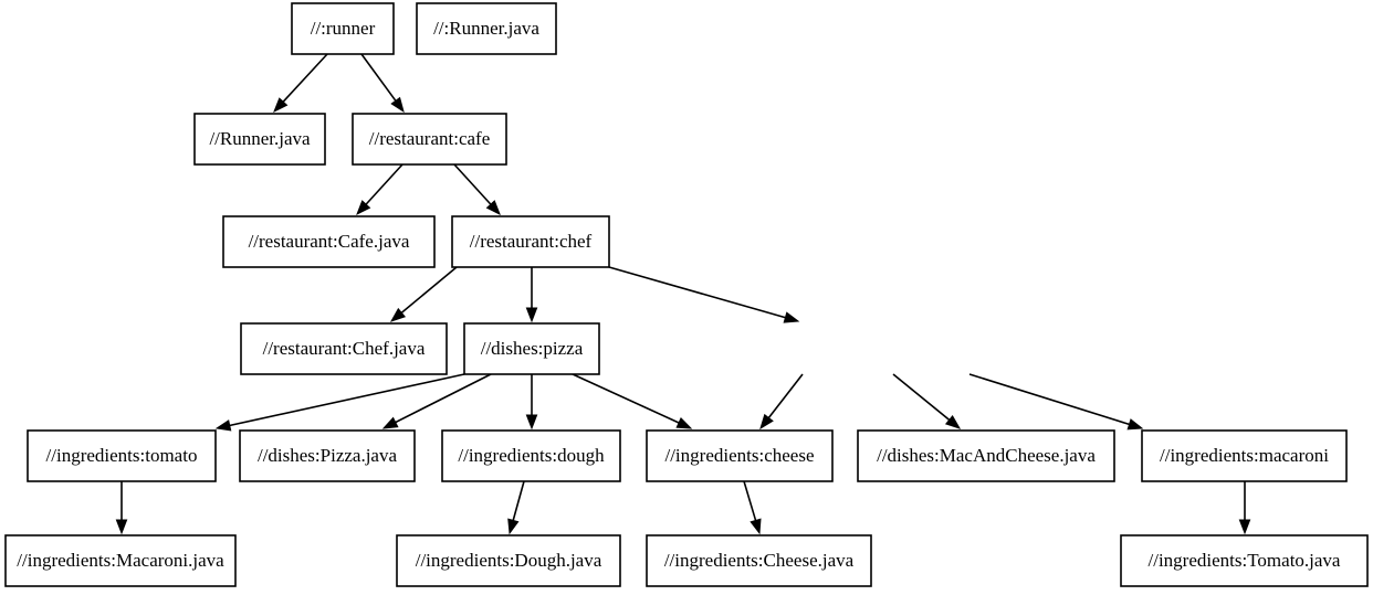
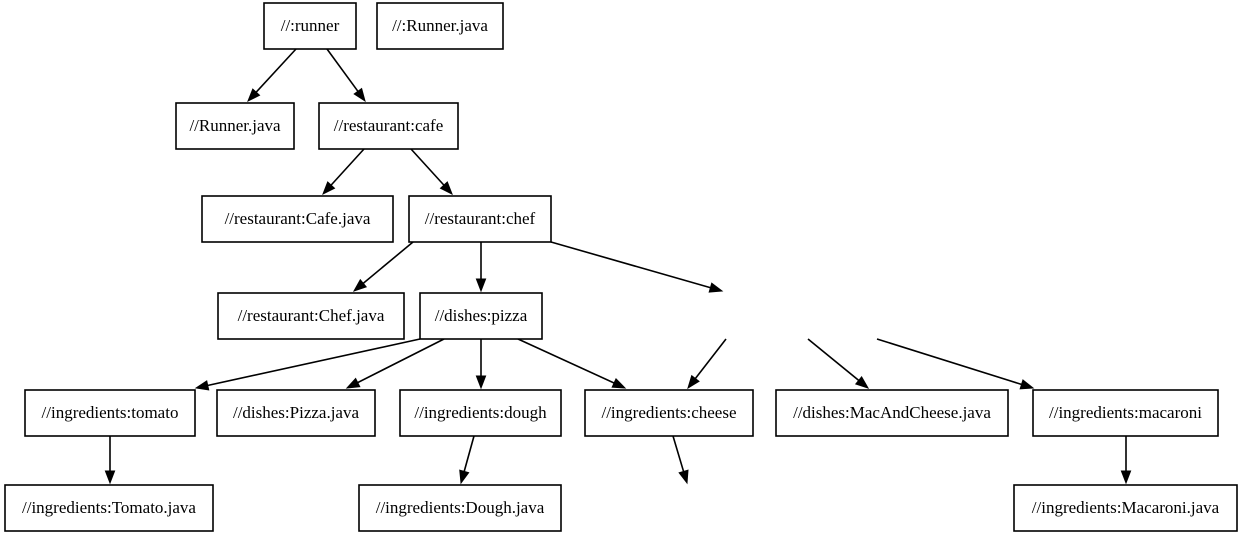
  //:runner
  //:Runner.java
  //Runner.java
  //restaurant:cafe
  //restaurant:Cafe.java
  //restaurant:chef
  //restaurant:Chef.java
  //dishes:pizza
  //ingredients:tomato
  //dishes:Pizza.java
  //ingredients:dough
  //ingredients:cheese
  //dishes:MacAndCheese.java
  //ingredients:macaroni
- //ingredients:Macaroni.java
+ //ingredients:Tomato.java
  //ingredients:Dough.java
- //ingredients:Cheese.java
- //ingredients:Tomato.java
+ //ingredients:Macaroni.java
